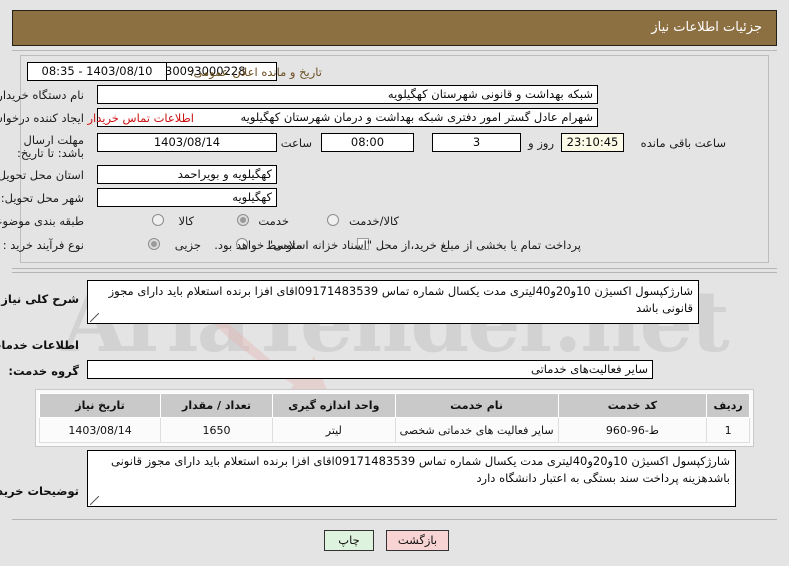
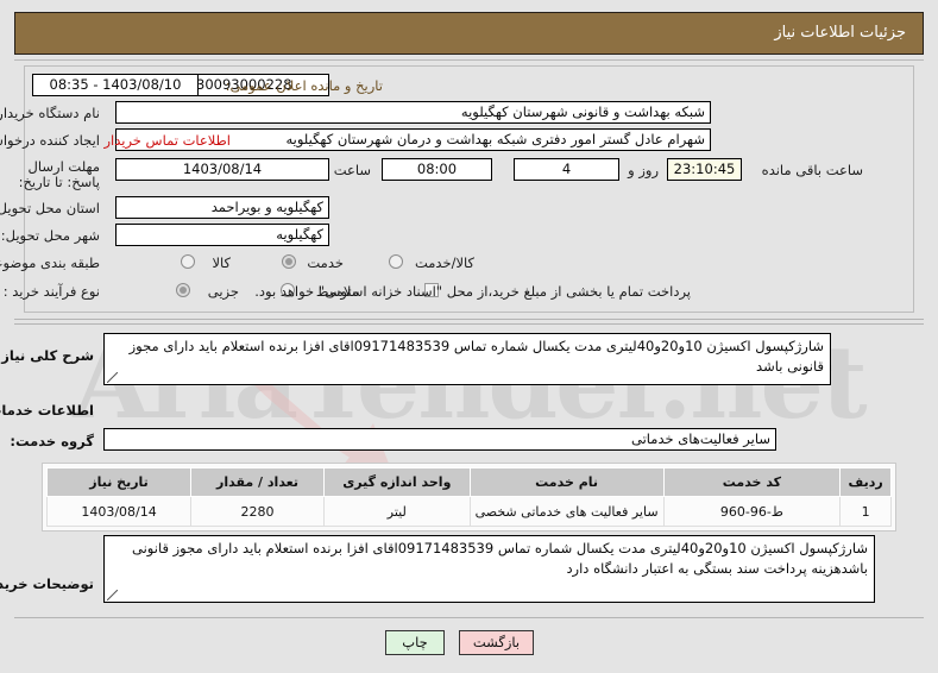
  جزئیات اطلاعات نیاز
  تاریخ و مانده اعلان عمومی:
  1403/08/10 - 08:35
  نام دستگاه خریدار
  شبکه بهداشت و قانونی شهرستان کهگیلویه
  ایجاد کننده درخوا
  شهرام عادل گستر امور دفتری شبکه بهداشت و درمان شهرستان کهگیلویه
  اطلاعات تماس خریدار
- مهلت ارسال باشد: تا تاریخ:
+ مهلت ارسال پاسخ: تا تاریخ:
  1403/08/14
  ساعت
  08:00
- 3
+ 4
  روز و
  23:10:45
  ساعت باقی مانده
  استان محل تحویل
  کهگیلویه و بویراحمد
  شهر محل تحویل:
  کهگیلویه
  طبقه بندی موضو
  کالا
  خدمت
  کالا/خدمت
  نوع فرآیند خرید :
  جزیی
  متوسط
  پرداخت تمام یا بخشی از مبلغ خرید،از محل "اسناد خزانه اسلامی" خواهد بود.
  شرح کلی نیاز
  شارژکپسول اکسیژن 10و20و40لیتری مدت یکسال شماره تماس 09171483539اقای افزا برنده استعلام باید دارای مجوز قانونی باشد
  گروه خدمت:
  سایر فعالیت‌های خدماتی
  ردیف	کد خدمت	نام خدمت	واحد اندازه گیری	تعداد / مقدار	تاریخ نیاز
- 1	ط-96-960	سایر فعالیت های خدماتی شخصی	لیتر	1650	1403/08/14
+ 1	ط-96-960	سایر فعالیت های خدماتی شخصی	لیتر	2280	1403/08/14
  توضیحات خرید
  شارژکپسول اکسیژن 10و20و40لیتری مدت یکسال شماره تماس 09171483539اقای افزا برنده استعلام باید دارای مجوز قانونی باشدهزینه پرداخت سند بستگی به اعتبار دانشگاه دارد
  بازگشت
  چاپ
